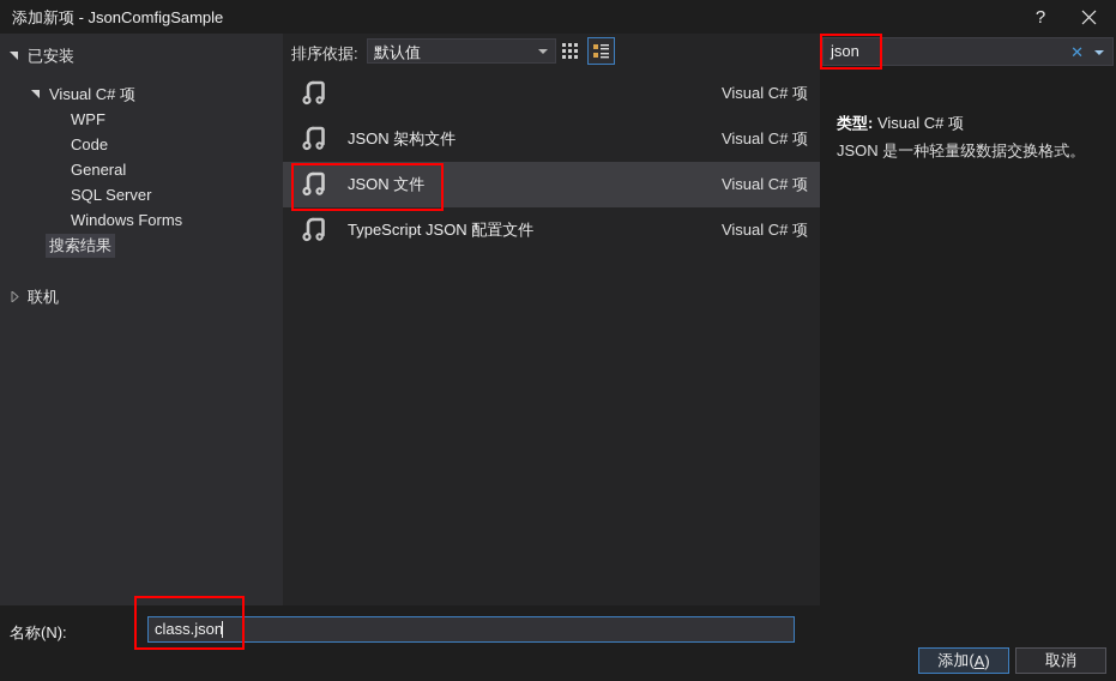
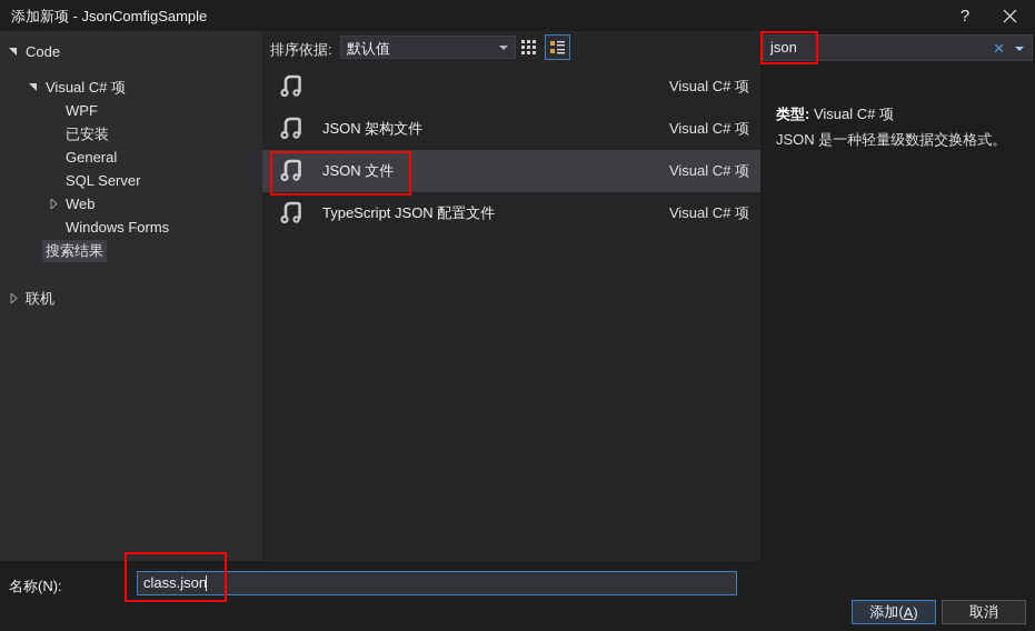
  添加新项 - JsonComfigSample
  ?
- 已安装
+ Code
  Visual C# 项
  WPF
- Code
+ 已安装
  General
  SQL Server
+ Web
  Windows Forms
  搜索结果
  联机
  排序依据:
  默认值
  Visual C# 项
  JSON 架构文件
  Visual C# 项
  JSON 文件
  Visual C# 项
  TypeScript JSON 配置文件
  Visual C# 项
  json
  ✕
  类型: Visual C# 项
  JSON 是一种轻量级数据交换格式。
  名称(N):
  class.json
  添加(
  A
  )
  取消
